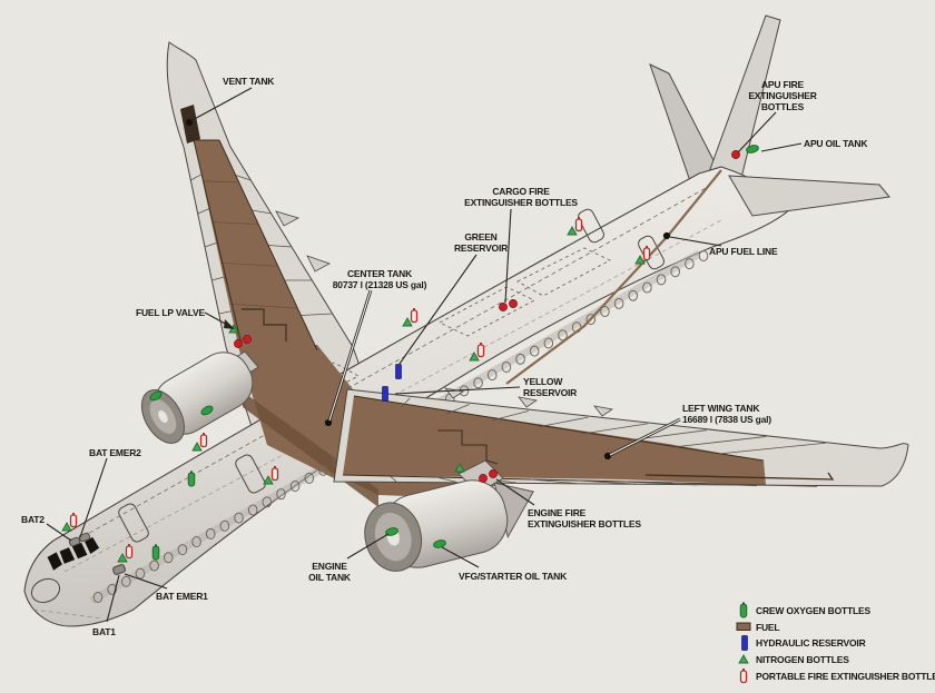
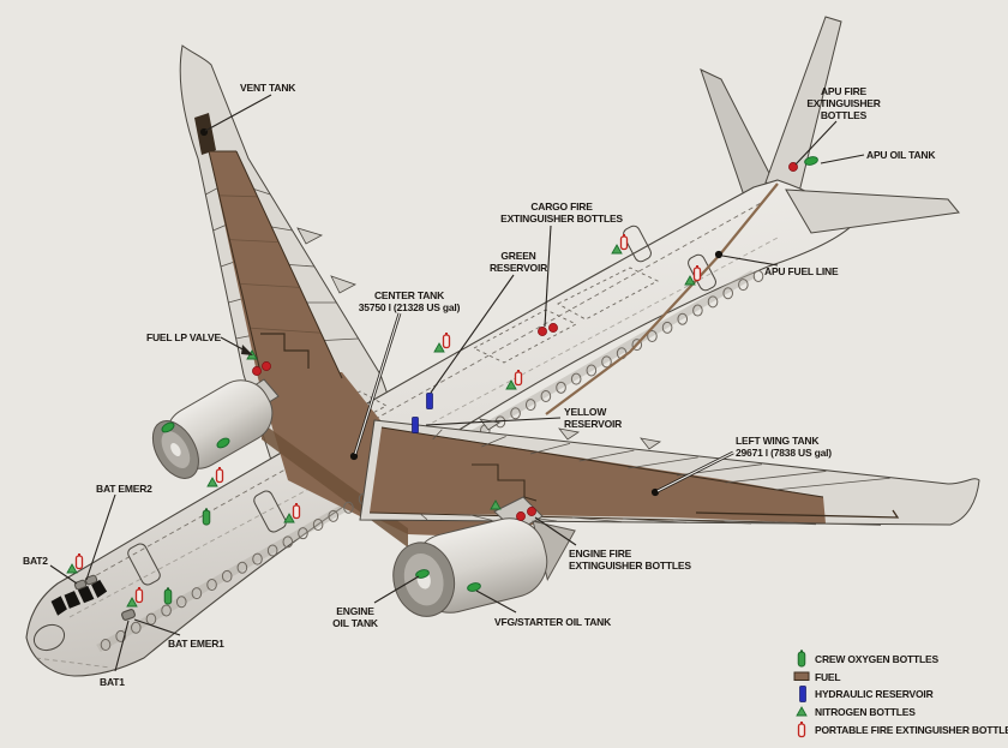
  VENT TANK
  APU FIRE
  EXTINGUISHER
  BOTTLES
  APU OIL TANK
  APU FUEL LINE
  CARGO FIRE
  EXTINGUISHER BOTTLES
  GREEN
  RESERVOIR
  CENTER TANK
- 80737 l (21328 US gal)
+ 35750 l (21328 US gal)
  FUEL LP VALVE
  YELLOW
  RESERVOIR
  LEFT WING TANK
- 16689 l (7838 US gal)
+ 29671 l (7838 US gal)
  BAT EMER2
  BAT2
  BAT EMER1
  BAT1
  ENGINE
  OIL TANK
  VFG/STARTER OIL TANK
  ENGINE FIRE
  EXTINGUISHER BOTTLES
  CREW OXYGEN BOTTLES
  FUEL
  HYDRAULIC RESERVOIR
  NITROGEN BOTTLES
  PORTABLE FIRE EXTINGUISHER BOTTL
